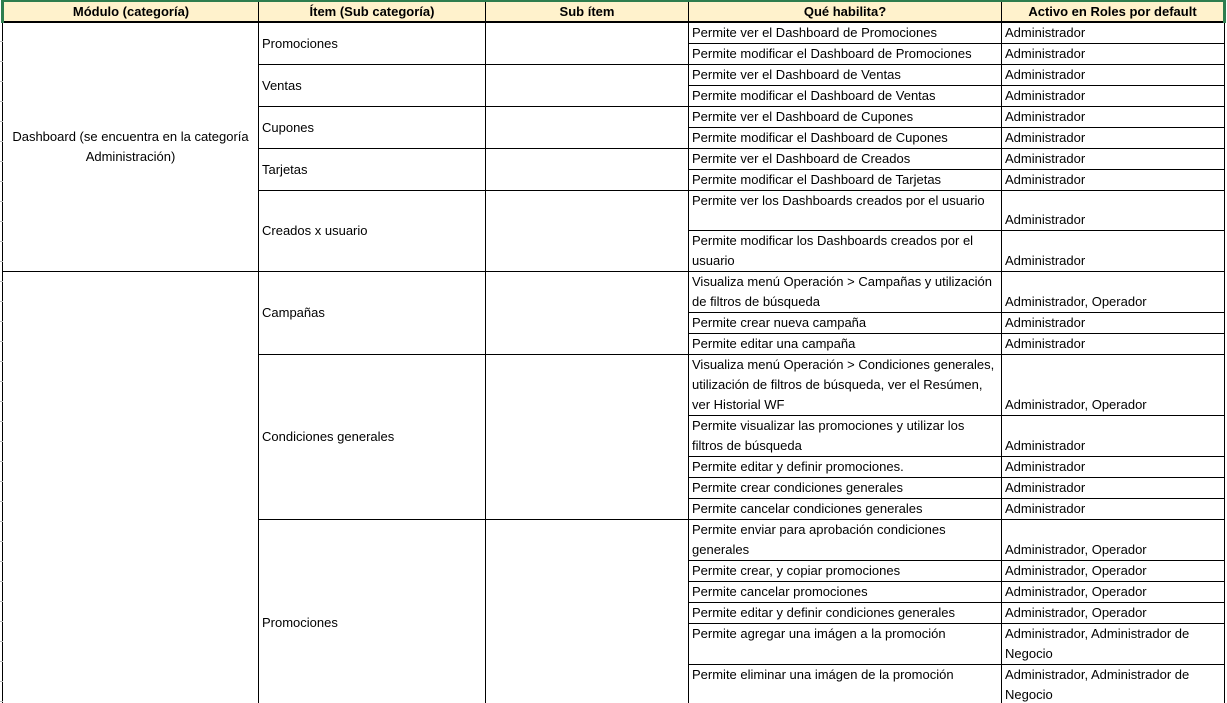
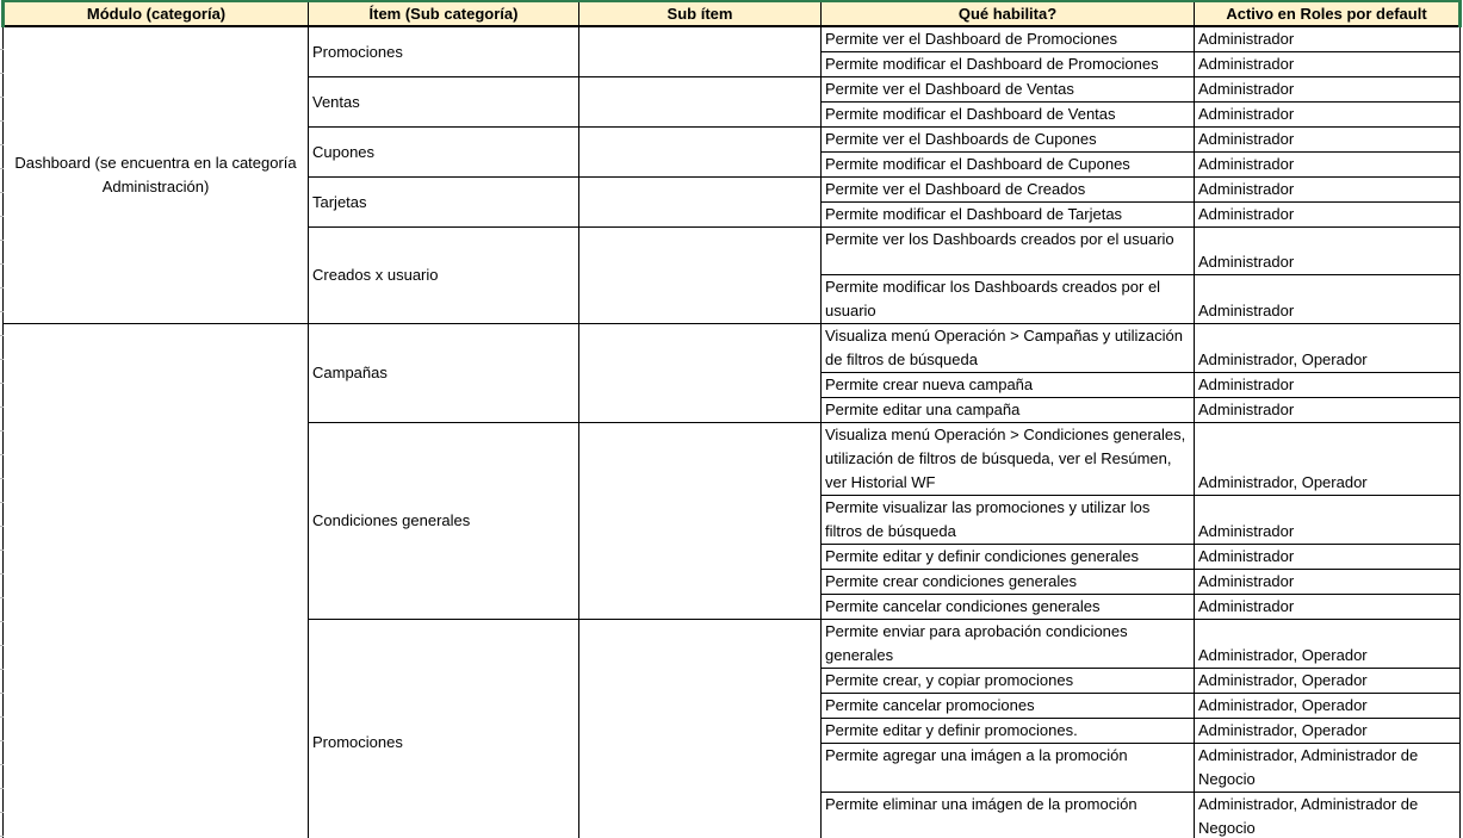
  Módulo (categoría)	Ítem (Sub categoría)	Sub ítem	Qué habilita?	Activo en Roles por default
  Dashboard (se encuentra en la categoría Administración)	Promociones		Permite ver el Dashboard de Promociones	Administrador
  Permite modificar el Dashboard de Promociones	Administrador
  Ventas		Permite ver el Dashboard de Ventas	Administrador
  Permite modificar el Dashboard de Ventas	Administrador
- Cupones		Permite ver el Dashboard de Cupones	Administrador
+ Cupones		Permite ver el Dashboards de Cupones	Administrador
  Permite modificar el Dashboard de Cupones	Administrador
  Tarjetas		Permite ver el Dashboard de Creados	Administrador
  Permite modificar el Dashboard de Tarjetas	Administrador
  Creados x usuario		Permite ver los Dashboards creados por el usuario	Administrador
  Permite modificar los Dashboards creados por el usuario	Administrador
  	Campañas		Visualiza menú Operación > Campañas y utilización de filtros de búsqueda	Administrador, Operador
  Permite crear nueva campaña	Administrador
  Permite editar una campaña	Administrador
  Condiciones generales		Visualiza menú Operación > Condiciones generales, utilización de filtros de búsqueda, ver el Resúmen, ver Historial WF	Administrador, Operador
  Permite visualizar las promociones y utilizar los filtros de búsqueda	Administrador
- Permite editar y definir promociones.	Administrador
+ Permite editar y definir condiciones generales	Administrador
  Permite crear condiciones generales	Administrador
  Permite cancelar condiciones generales	Administrador
  Promociones		Permite enviar para aprobación condiciones generales	Administrador, Operador
  Permite crear, y copiar promociones	Administrador, Operador
  Permite cancelar promociones	Administrador, Operador
- Permite editar y definir condiciones generales	Administrador, Operador
+ Permite editar y definir promociones.	Administrador, Operador
  Permite agregar una imágen a la promoción	Administrador, Administrador de Negocio
  Permite eliminar una imágen de la promoción	Administrador, Administrador de Negocio
